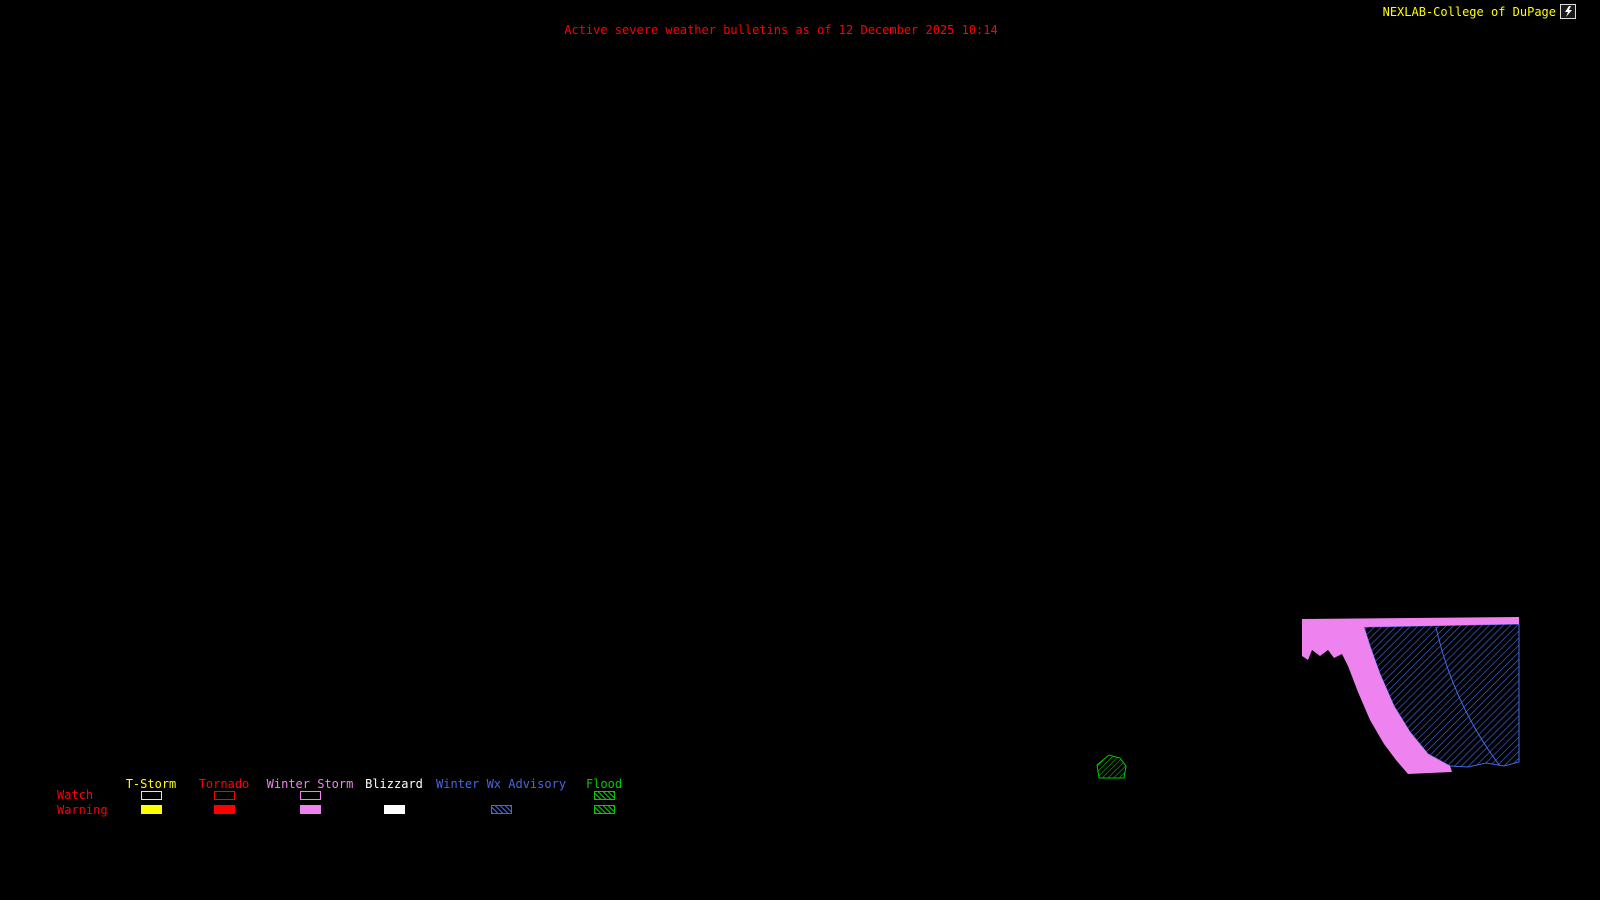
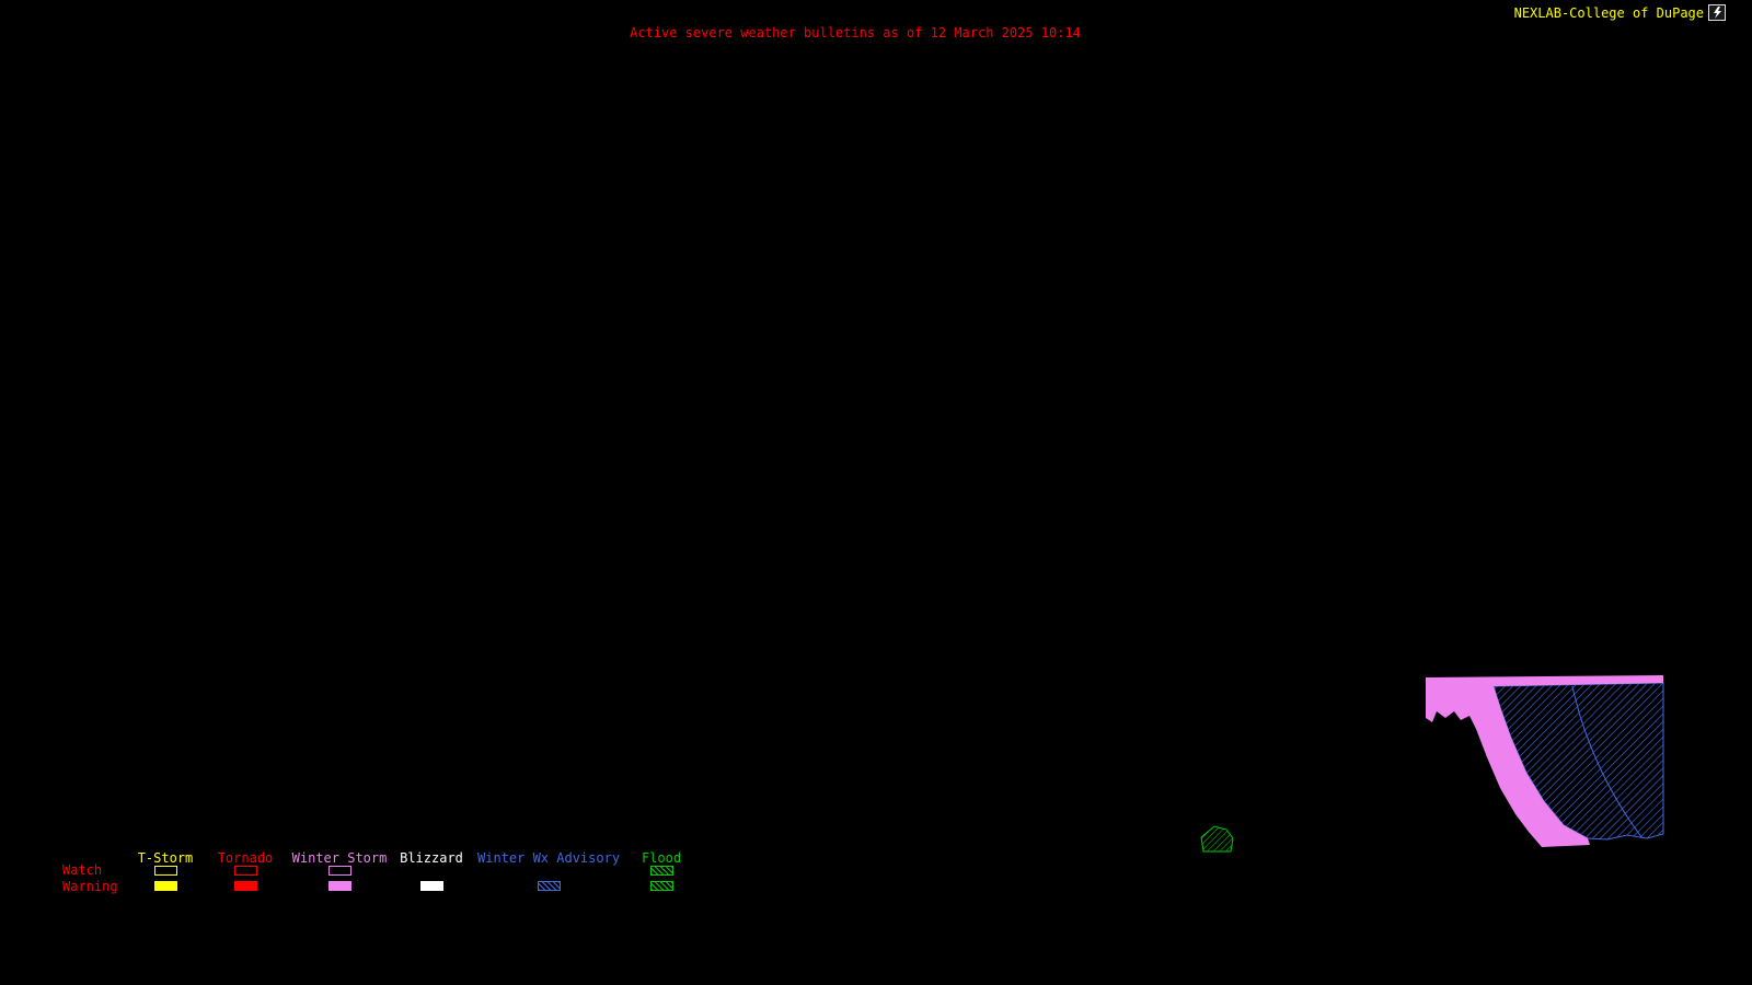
- Active severe weather bulletins as of 12 December 2025 10:14
+ Active severe weather bulletins as of 12 March 2025 10:14
  NEXLAB-College of DuPage
  Watch
  Warning
  T-Storm
  Tornado
  Winter Storm
  Blizzard
  Winter Wx Advisory
  Flood
